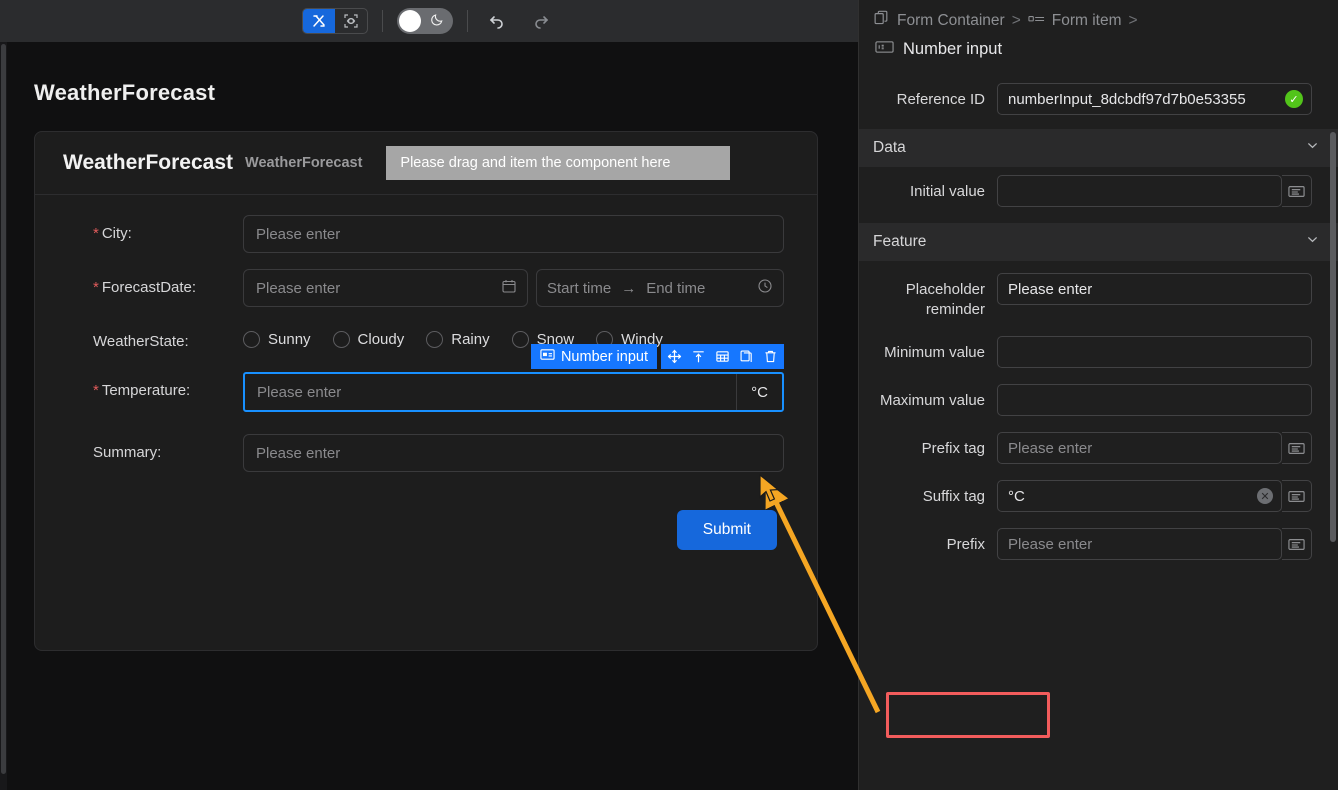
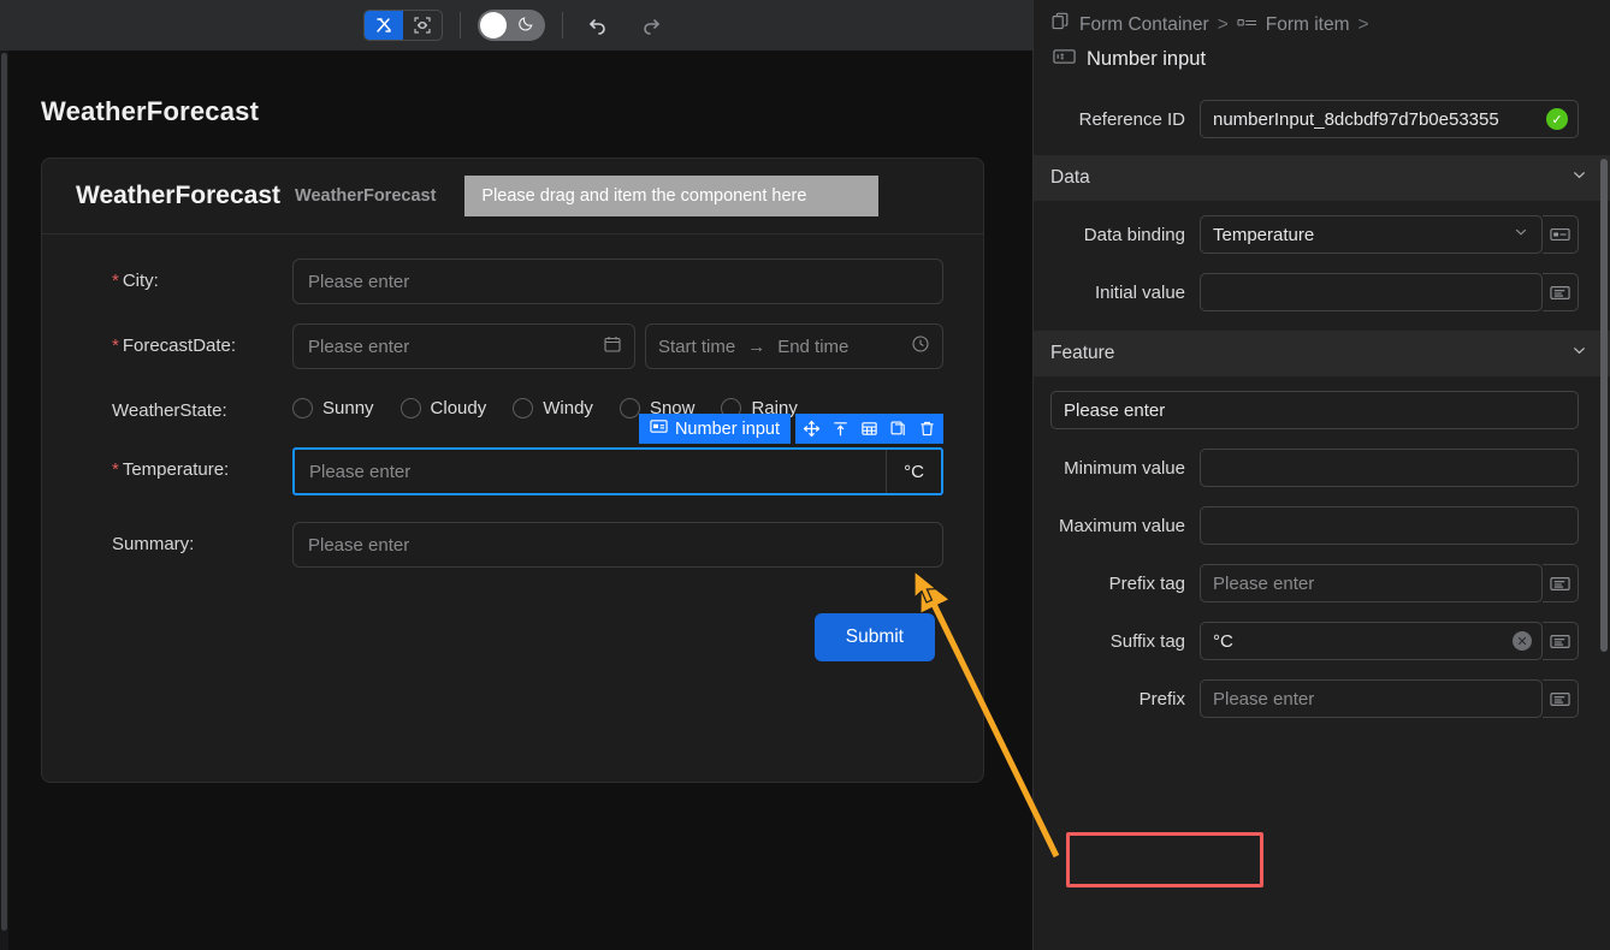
  WeatherForecast
  WeatherForecast
  WeatherForecast
  Please drag and item the component here
  * City:
  Please enter
  * ForecastDate:
  Please enter
  Start time
  →
  End time
  WeatherState:
  Sunny
  Cloudy
- Rainy
+ Windy
  Snow
- Windy
+ Rainy
  * Temperature:
  Number input
  Please enter
  °C
  Summary:
  Please enter
  Submit
  Form Container
  >
  Form item
  >
  Number input
  Reference ID
  numberInput_8dcbdf97d7b0e53355
  ✓
  Data
+ Data binding
+ Temperature
  Initial value
  Feature
- Placeholder reminder
  Please enter
  Minimum value
  Maximum value
  Prefix tag
  Please enter
  Suffix tag
  °C
  ✕
  Prefix
  Please enter
